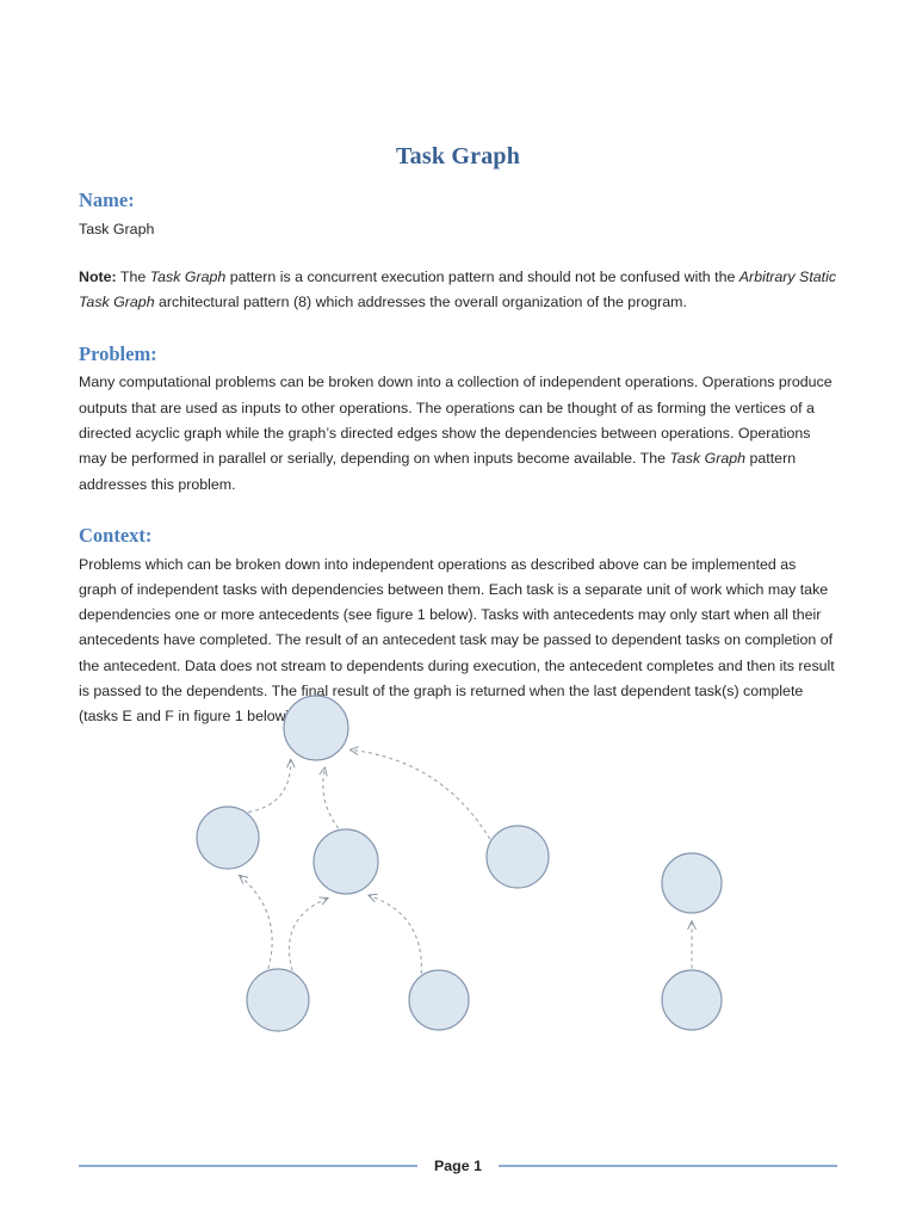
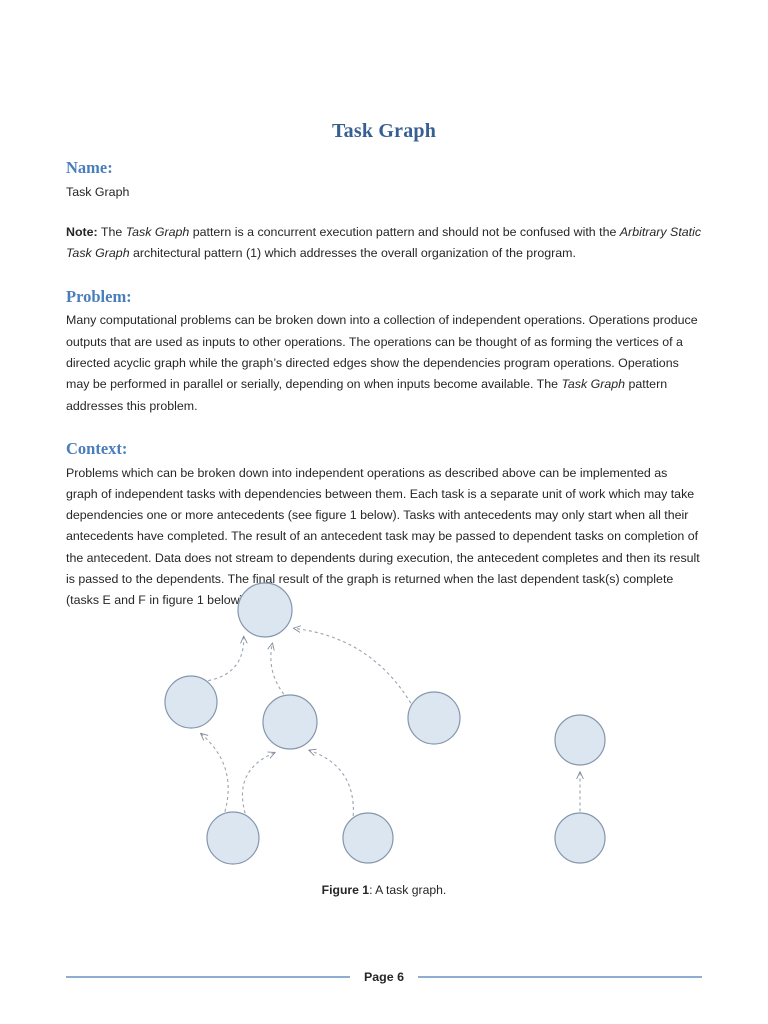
  Task Graph
  Name:
  Task Graph
- Note: The Task Graph pattern is a concurrent execution pattern and should not be confused with the Arbitrary Static Task Graph architectural pattern (8) which addresses the overall organization of the program.
+ Note: The Task Graph pattern is a concurrent execution pattern and should not be confused with the Arbitrary Static Task Graph architectural pattern (1) which addresses the overall organization of the program.
  Problem:
- Many computational problems can be broken down into a collection of independent operations. Operations produce outputs that are used as inputs to other operations. The operations can be thought of as forming the vertices of a directed acyclic graph while the graph’s directed edges show the dependencies between operations. Operations may be performed in parallel or serially, depending on when inputs become available. The Task Graph pattern addresses this problem.
+ Many computational problems can be broken down into a collection of independent operations. Operations produce outputs that are used as inputs to other operations. The operations can be thought of as forming the vertices of a directed acyclic graph while the graph’s directed edges show the dependencies program operations. Operations may be performed in parallel or serially, depending on when inputs become available. The Task Graph pattern addresses this problem.
  Context:
  Problems which can be broken down into independent operations as described above can be implemented as graph of independent tasks with dependencies between them. Each task is a separate unit of work which may take dependencies one or more antecedents (see figure 1 below). Tasks with antecedents may only start when all their antecedents have completed. The result of an antecedent task may be passed to dependent tasks on completion of the antecedent. Data does not stream to dependents during execution, the antecedent completes and then its result is passed to the dependents. The final result of the graph is returned when the last dependent task(s) complete (tasks E and F in figure 1 below
+ Figure 1: A task graph.
- Page 1
+ Page 6
